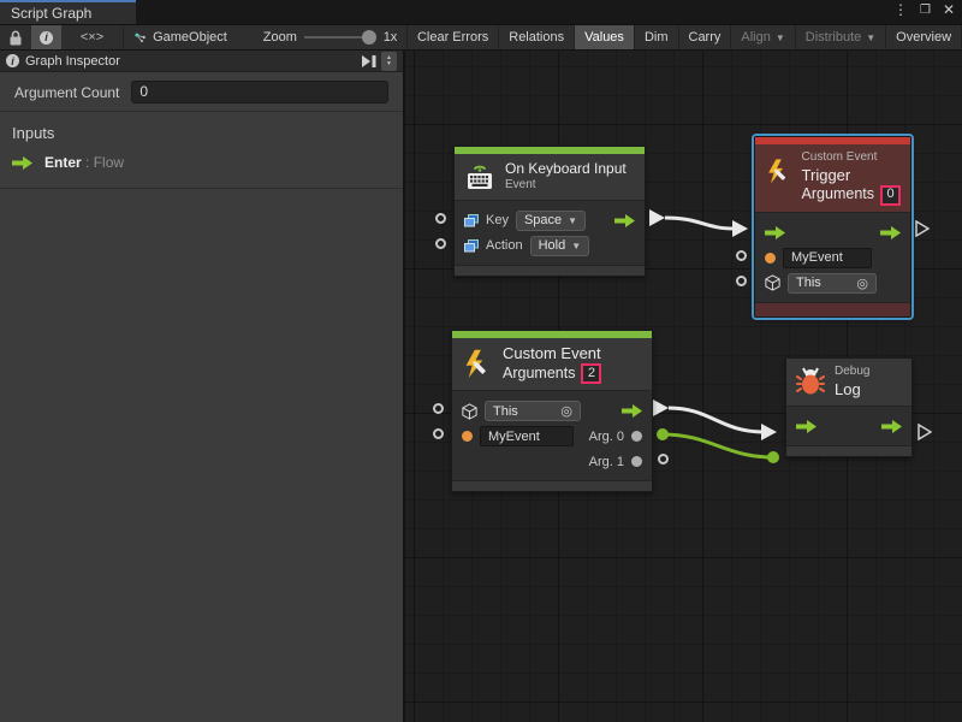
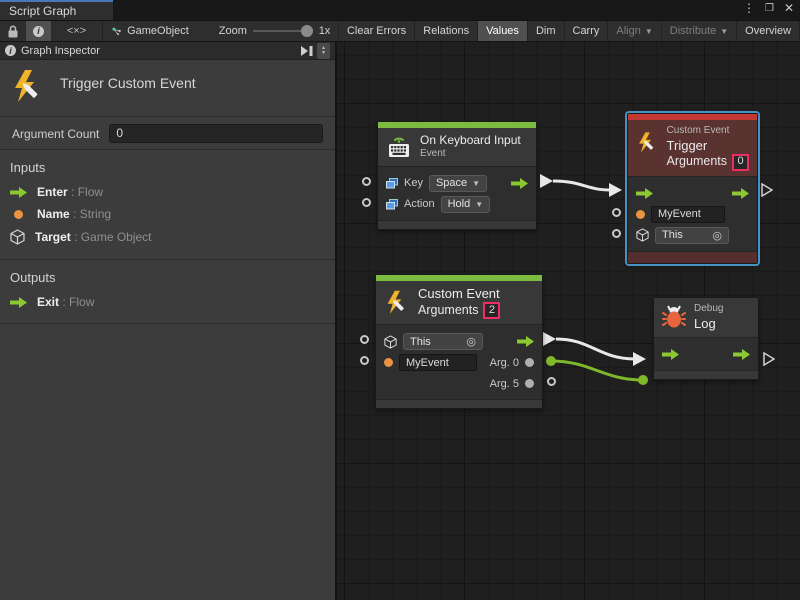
  Script Graph
  ⋮
  ❒
  ✕
  i
  <×>
  GameObject
  Zoom
  1x
  Clear Errors
  Relations
  Values
  Dim
  Carry
  Align
  ▼
  Distribute
  ▼
  Overview
  i
  Graph Inspector
+ Trigger Custom Event
  Argument Count
  0
  Inputs
  Enter : Flow
+ Name : String
+ Target : Game Object
+ Outputs
+ Exit : Flow
  On Keyboard Input
  Event
  Key
  Space
  ▼
  Action
  Hold
  ▼
  Custom Event
  Trigger
  Arguments
  0
  MyEvent
  This
  ◎
  Custom Event
  Arguments
  2
  This
  ◎
  MyEvent
  Arg. 0
- Arg. 1
+ Arg. 5
  Debug
  Log
